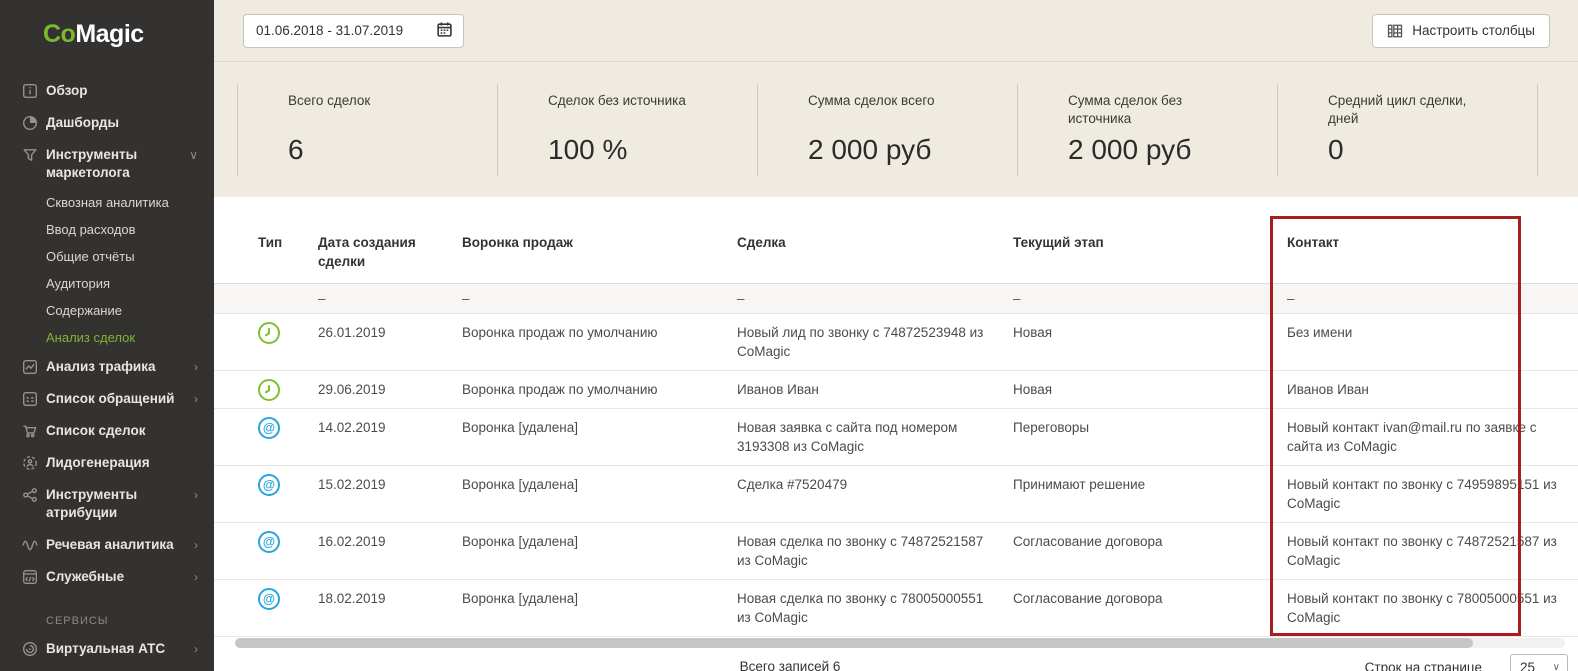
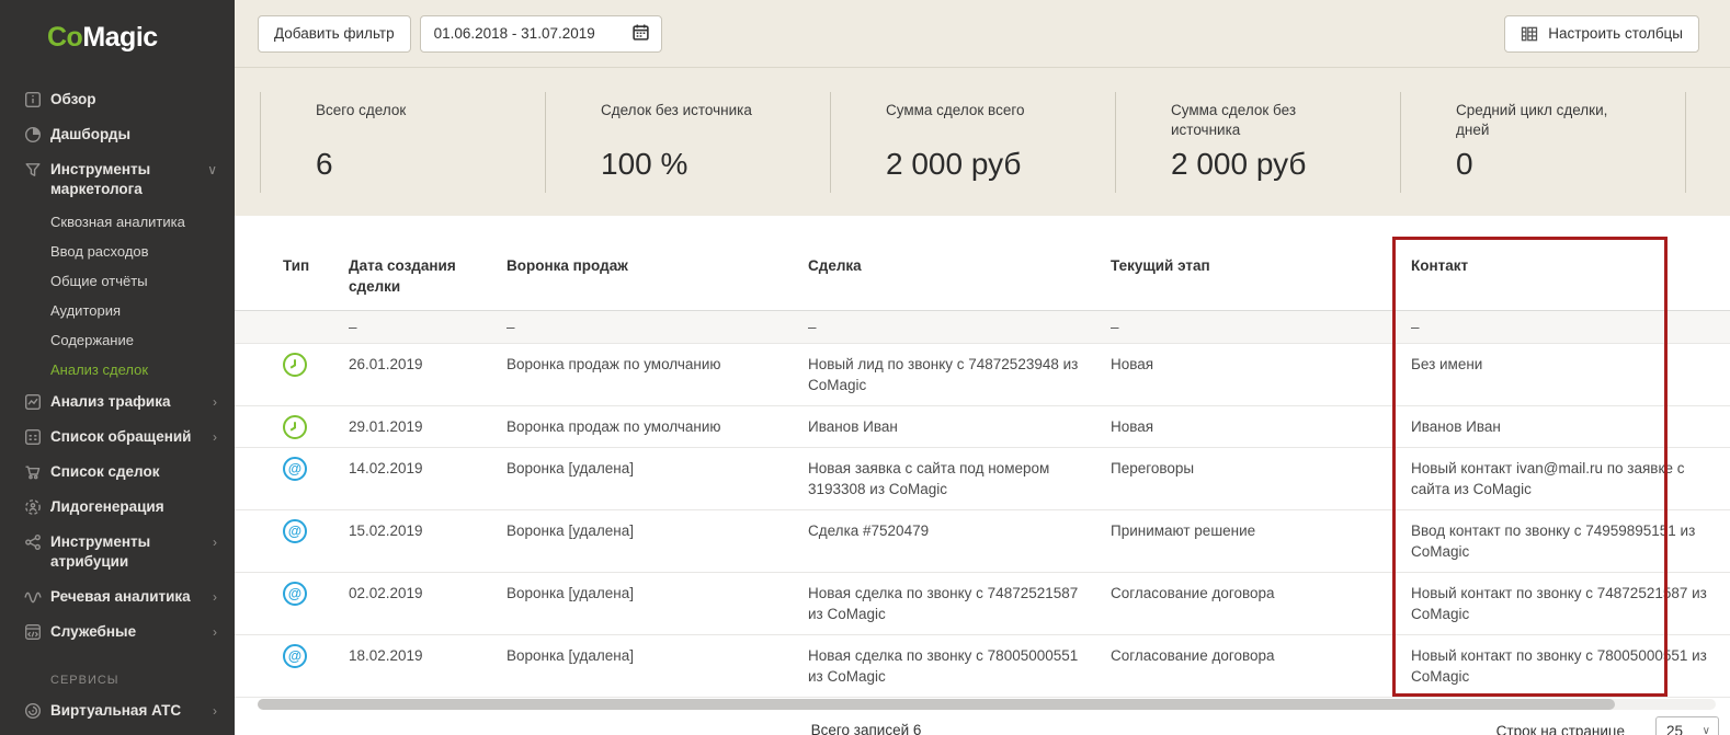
  CoMagic
  Обзор
  Дашборды
  Инструменты маркетолога
  ∨
  Сквозная аналитика
  Ввод расходов
  Общие отчёты
  Аудитория
  Содержание
  Анализ сделок
  Анализ трафика
  ›
  Список обращений
  ›
  Список сделок
  Лидогенерация
  Инструменты атрибуции
  ›
  Речевая аналитика
  ›
  Служебные
  ›
  СЕРВИСЫ
  Виртуальная АТС
  ›
+ Добавить фильтр
  01.06.2018 - 31.07.2019
  Настроить столбцы
  Всего сделок
  6
  Сделок без источника
  100 %
  Сумма сделок всего
  2 000 руб
  Сумма сделок без источника
  2 000 руб
  Средний цикл сделки, дней
  0
  Тип	Дата создания сделки	Воронка продаж	Сделка	Текущий этап	Контакт
  	–	–	–	–	–
  	26.01.2019	Воронка продаж по умолчанию	Новый лид по звонку с 74872523948 из CoMagic	Новая	Без имени
- 	29.06.2019	Воронка продаж по умолчанию	Иванов Иван	Новая	Иванов Иван
+ 	29.01.2019	Воронка продаж по умолчанию	Иванов Иван	Новая	Иванов Иван
  @	14.02.2019	Воронка [удалена]	Новая заявка с сайта под номером 3193308 из CoMagic	Переговоры	Новый контакт ivan@mail.ru по заявке с сайта из CoMagic
- @	15.02.2019	Воронка [удалена]	Сделка #7520479	Принимают решение	Новый контакт по звонку с 74959895151 из CoMagic
+ @	15.02.2019	Воронка [удалена]	Сделка #7520479	Принимают решение	Ввод контакт по звонку с 74959895151 из CoMagic
- @	16.02.2019	Воронка [удалена]	Новая сделка по звонку с 74872521587 из CoMagic	Согласование договора	Новый контакт по звонку с 74872521587 из CoMagic
+ @	02.02.2019	Воронка [удалена]	Новая сделка по звонку с 74872521587 из CoMagic	Согласование договора	Новый контакт по звонку с 74872521587 из CoMagic
  @	18.02.2019	Воронка [удалена]	Новая сделка по звонку с 78005000551 из CoMagic	Согласование договора	Новый контакт по звонку с 78005000551 из CoMagic
  Всего записей 6
  Строк на странице
  25
  ∨
